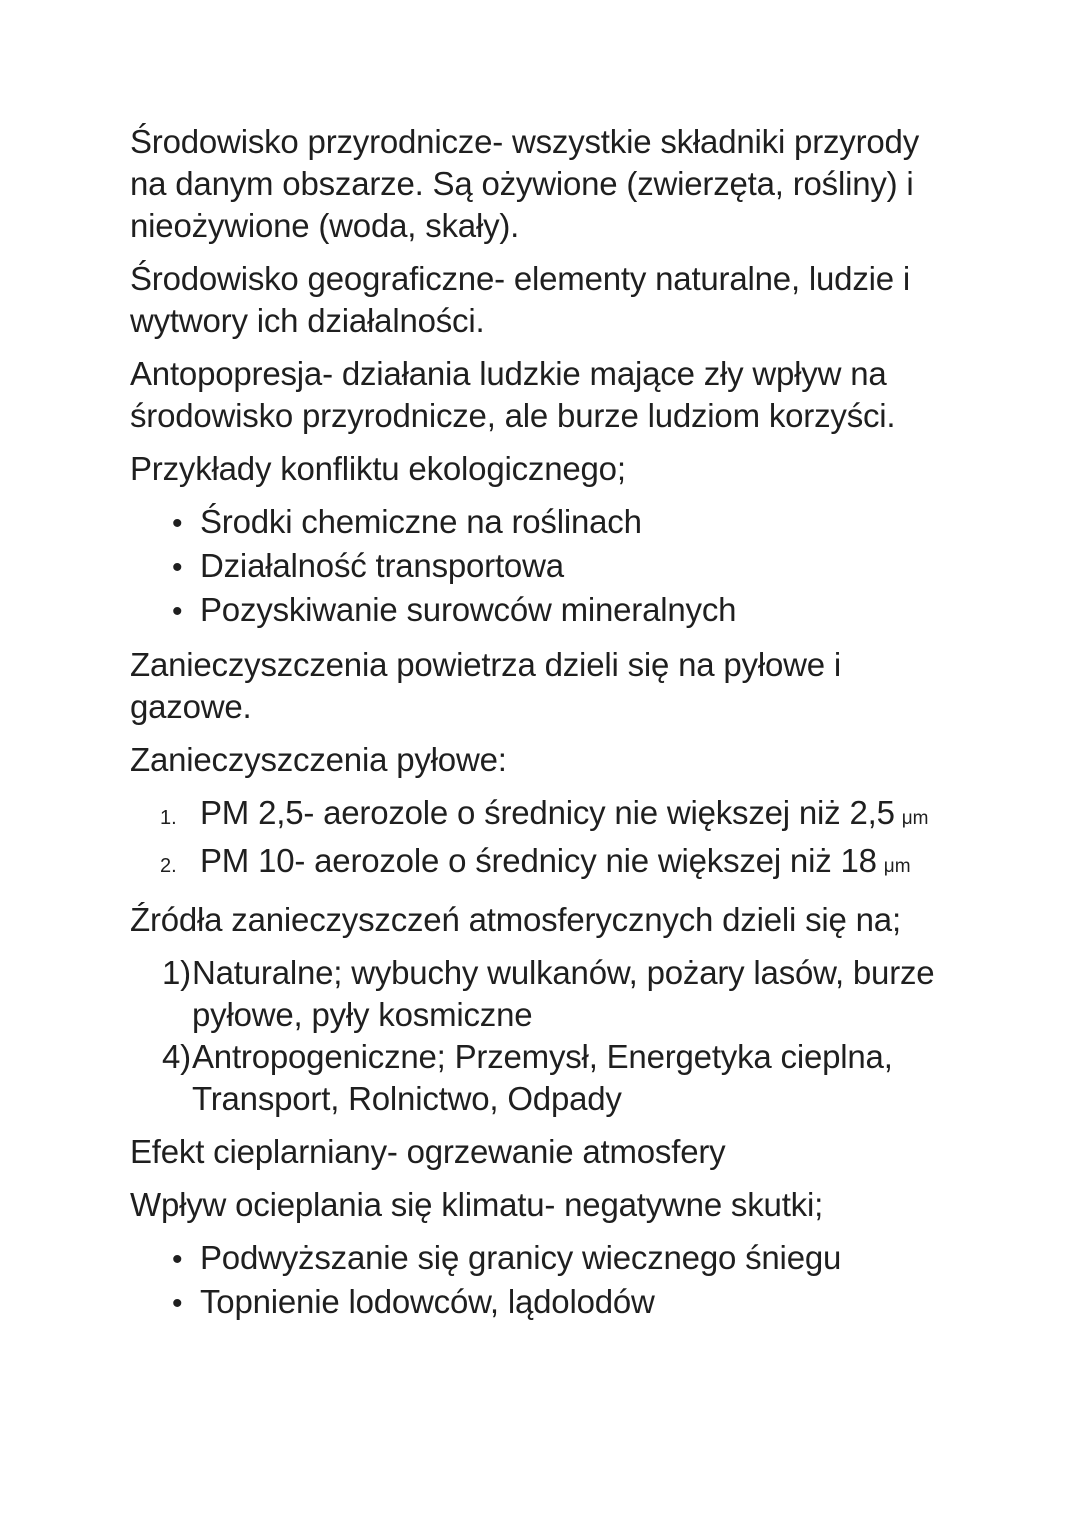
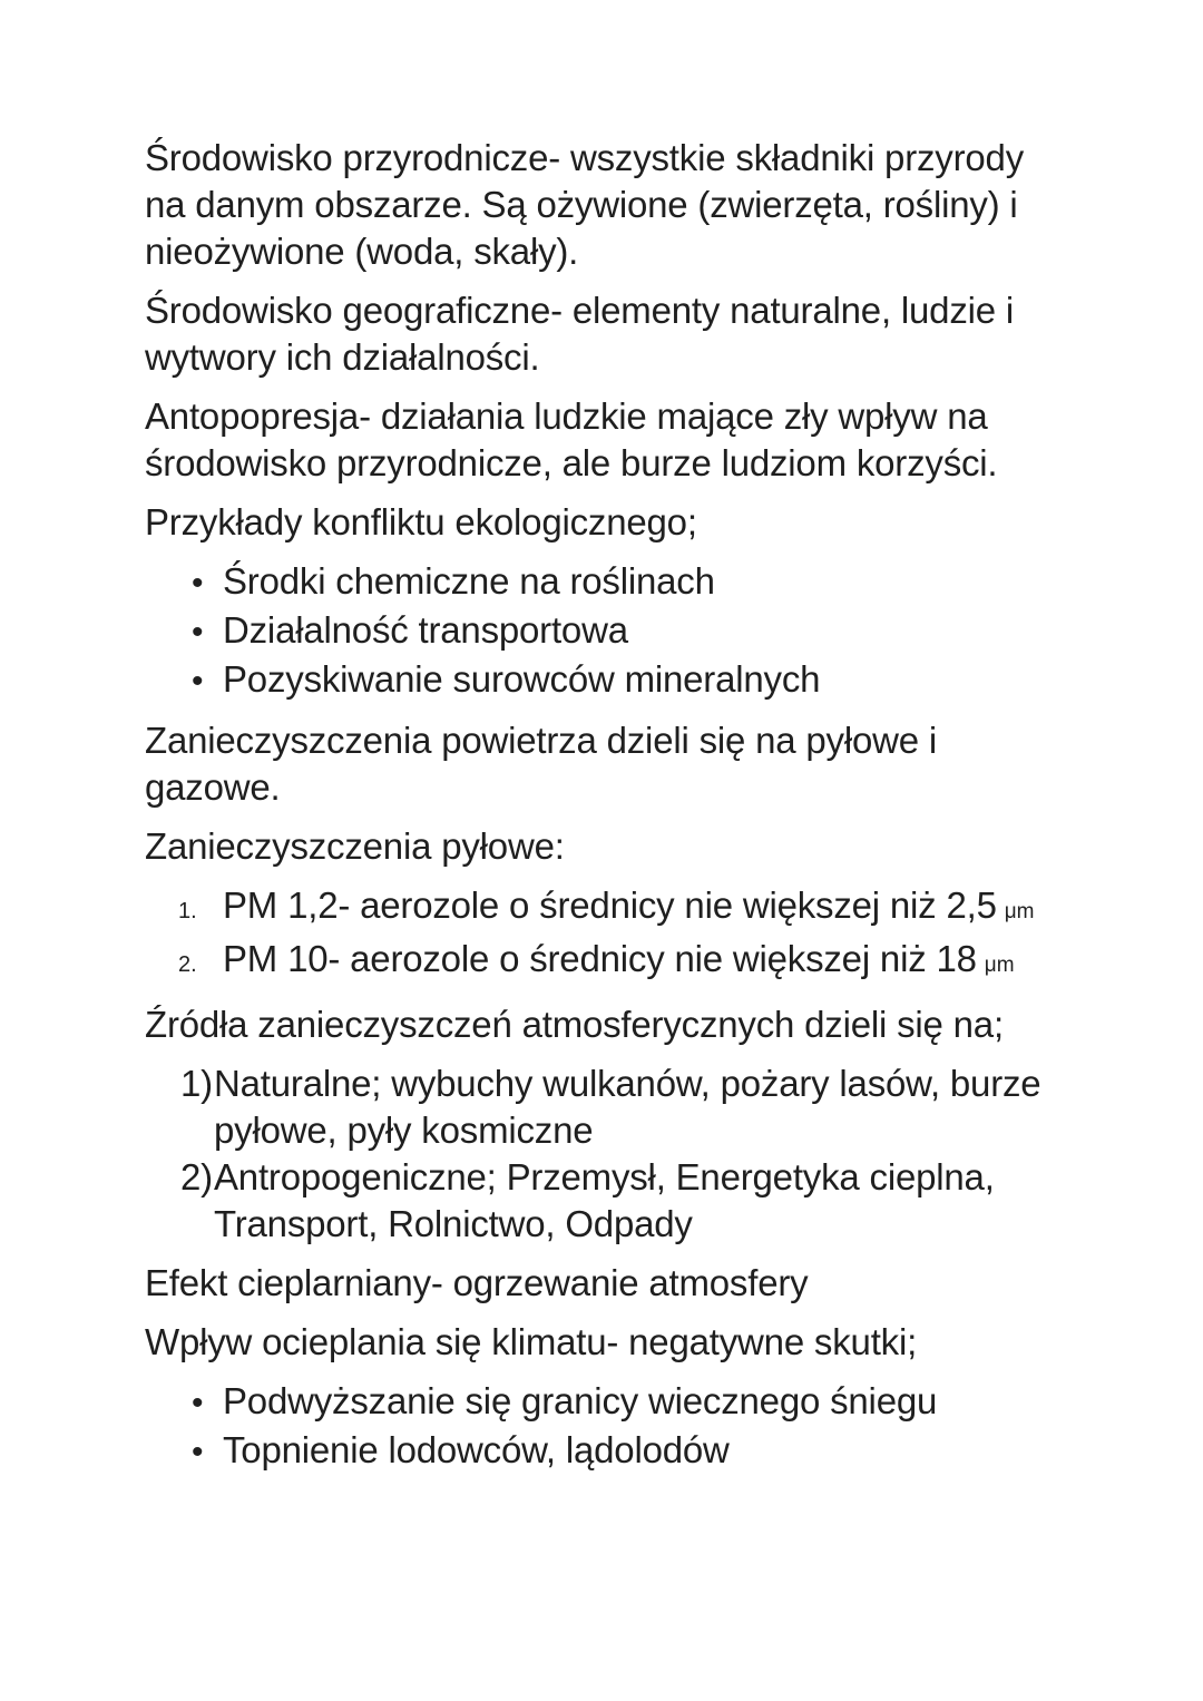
  Środowisko przyrodnicze- wszystkie składniki przyrody
  na danym obszarze. Są ożywione (zwierzęta, rośliny) i
  nieożywione (woda, skały).
  Środowisko geograficzne- elementy naturalne, ludzie i
  wytwory ich działalności.
  Antopopresja- działania ludzkie mające zły wpływ na
  środowisko przyrodnicze, ale burze ludziom korzyści.
  Przykłady konfliktu ekologicznego;
  • Środki chemiczne na roślinach
  • Działalność transportowa
  • Pozyskiwanie surowców mineralnych
  Zanieczyszczenia powietrza dzieli się na pyłowe i
  gazowe.
  Zanieczyszczenia pyłowe:
- 1. PM 2,5- aerozole o średnicy nie większej niż 2,5 μm
+ 1. PM 1,2- aerozole o średnicy nie większej niż 2,5 μm
  2. PM 10- aerozole o średnicy nie większej niż 18 μm
  Źródła zanieczyszczeń atmosferycznych dzieli się na;
  1)Naturalne; wybuchy wulkanów, pożary lasów, burze
  pyłowe, pyły kosmiczne
- 4)Antropogeniczne; Przemysł, Energetyka cieplna,
+ 2)Antropogeniczne; Przemysł, Energetyka cieplna,
  Transport, Rolnictwo, Odpady
  Efekt cieplarniany- ogrzewanie atmosfery
  Wpływ ocieplania się klimatu- negatywne skutki;
  • Podwyższanie się granicy wiecznego śniegu
  • Topnienie lodowców, lądolodów
